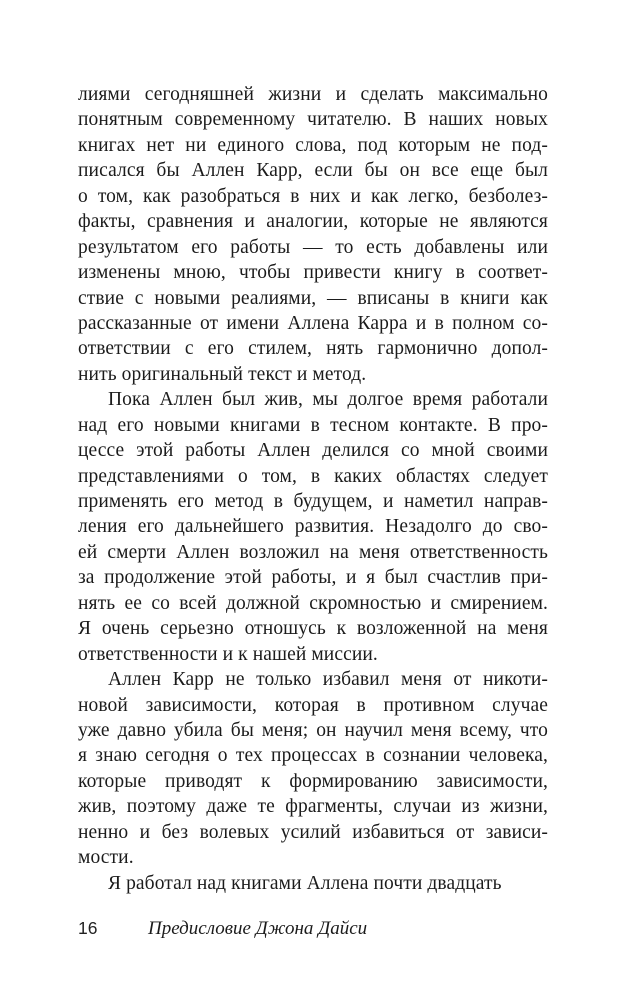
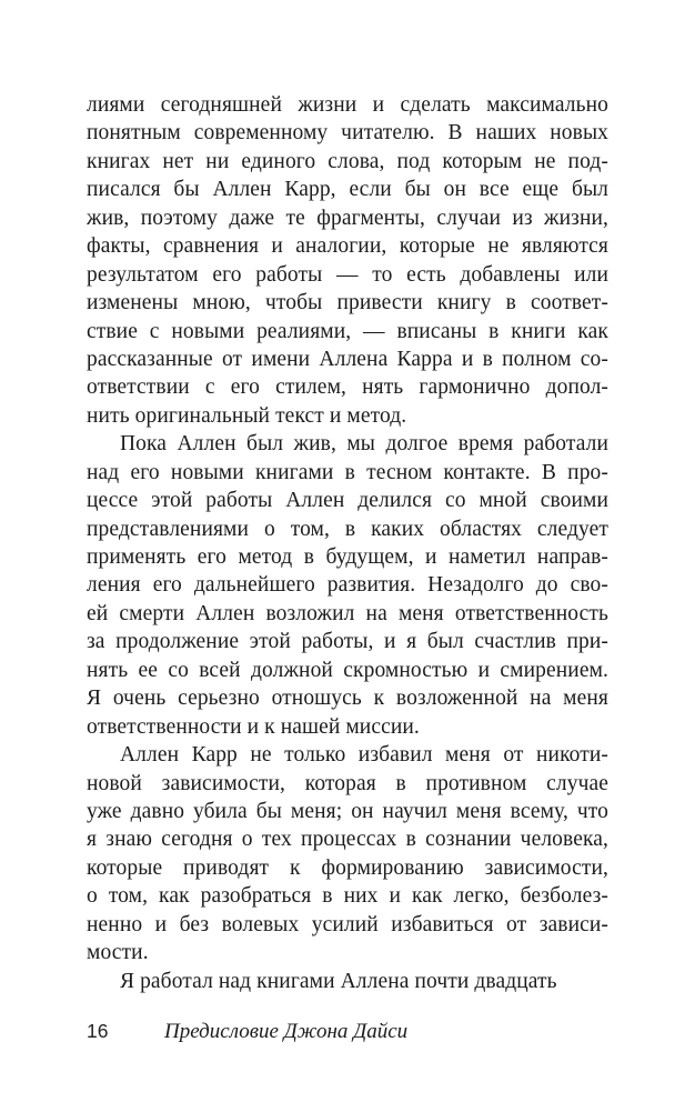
  лиями сегодняшней жизни и сделать максимально
  понятным современному читателю. В наших новых
  книгах нет ни единого слова, под которым не под-
  писался бы Аллен Карр, если бы он все еще был
- о том, как разобраться в них и как легко, безболез-
+ жив, поэтому даже те фрагменты, случаи из жизни,
  факты, сравнения и аналогии, которые не являются
  результатом его работы — то есть добавлены или
  изменены мною, чтобы привести книгу в соответ-
  ствие с новыми реалиями, — вписаны в книги как
  рассказанные от имени Аллена Карра и в полном со-
  ответствии с его стилем, нять гармонично допол-
  нить оригинальный текст и метод.
  Пока Аллен был жив, мы долгое время работали
  над его новыми книгами в тесном контакте. В про-
  цессе этой работы Аллен делился со мной своими
  представлениями о том, в каких областях следует
  применять его метод в будущем, и наметил направ-
  ления его дальнейшего развития. Незадолго до сво-
  ей смерти Аллен возложил на меня ответственность
  за продолжение этой работы, и я был счастлив при-
  нять ее со всей должной скромностью и смирением.
  Я очень серьезно отношусь к возложенной на меня
  ответственности и к нашей миссии.
  Аллен Карр не только избавил меня от никоти-
  новой зависимости, которая в противном случае
  уже давно убила бы меня; он научил меня всему, что
  я знаю сегодня о тех процессах в сознании человека,
  которые приводят к формированию зависимости,
- жив, поэтому даже те фрагменты, случаи из жизни,
+ о том, как разобраться в них и как легко, безболез-
  ненно и без волевых усилий избавиться от зависи-
  мости.
  Я работал над книгами Аллена почти двадцать
  16
  Предисловие Джона Дайси
